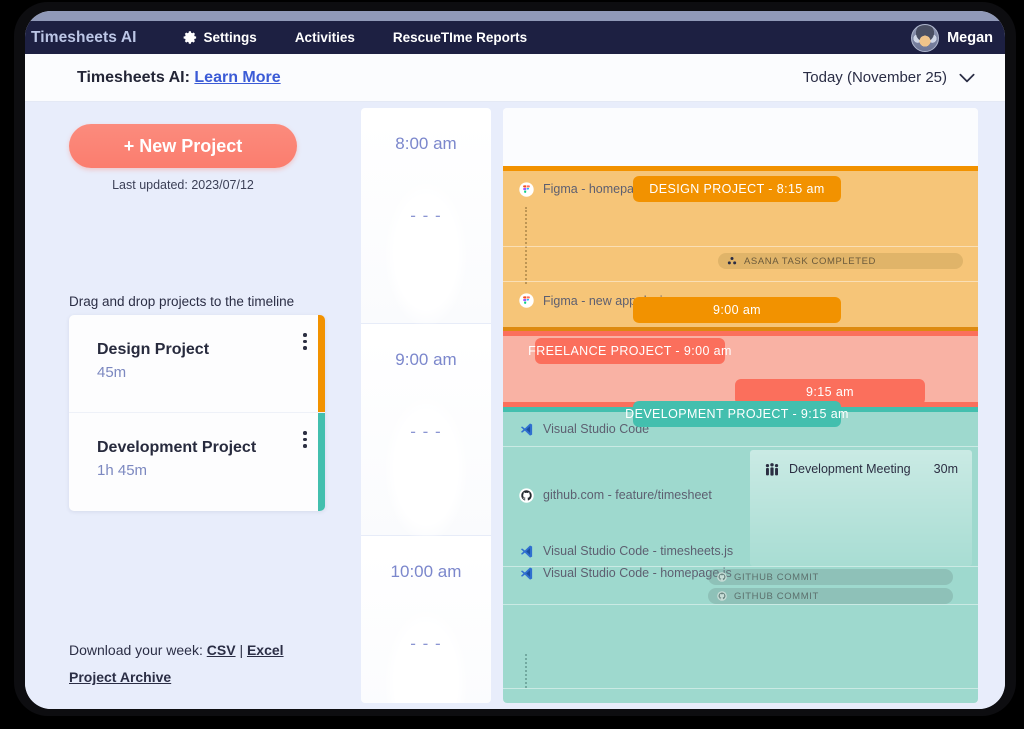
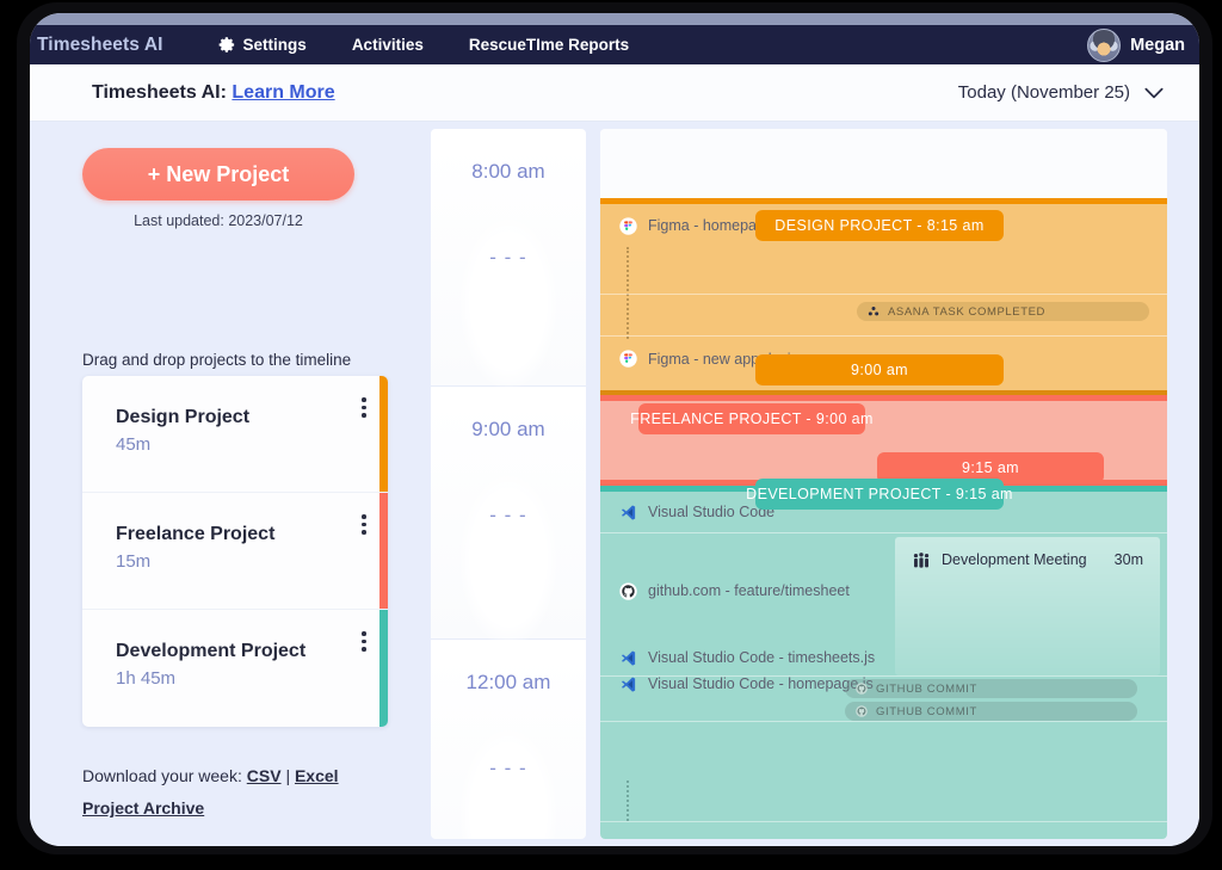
  Timesheets AI
  Settings
  Activities
  RescueTIme Reports
  Megan
  Timesheets AI: Learn More
  Today (November 25)
  + New Project
  Last updated: 2023/07/12
  Drag and drop projects to the timeline
  Design Project
  45m
+ Freelance Project
+ 15m
  Development Project
  1h 45m
  Download your week: CSV | Excel
  Project Archive
  8:00 am
  - - -
  9:00 am
  - - -
- 10:00 am
+ 12:00 am
  - - -
  Figma - homepa
  DESIGN PROJECT - 8:15 am
  ASANA TASK COMPLETED
  9:00 am
  FREELANCE PROJECT - 9:00 am
  9:15 am
  Visual Studio Code
  DEVELOPMENT PROJECT - 9:15 am
  Development Meeting
  30m
  github.com - feature/timesheet
  GITHUB COMMIT
  GITHUB COMMIT
  Visual Studio Code - timesheets.js
  Visual Studio Code - homepages
